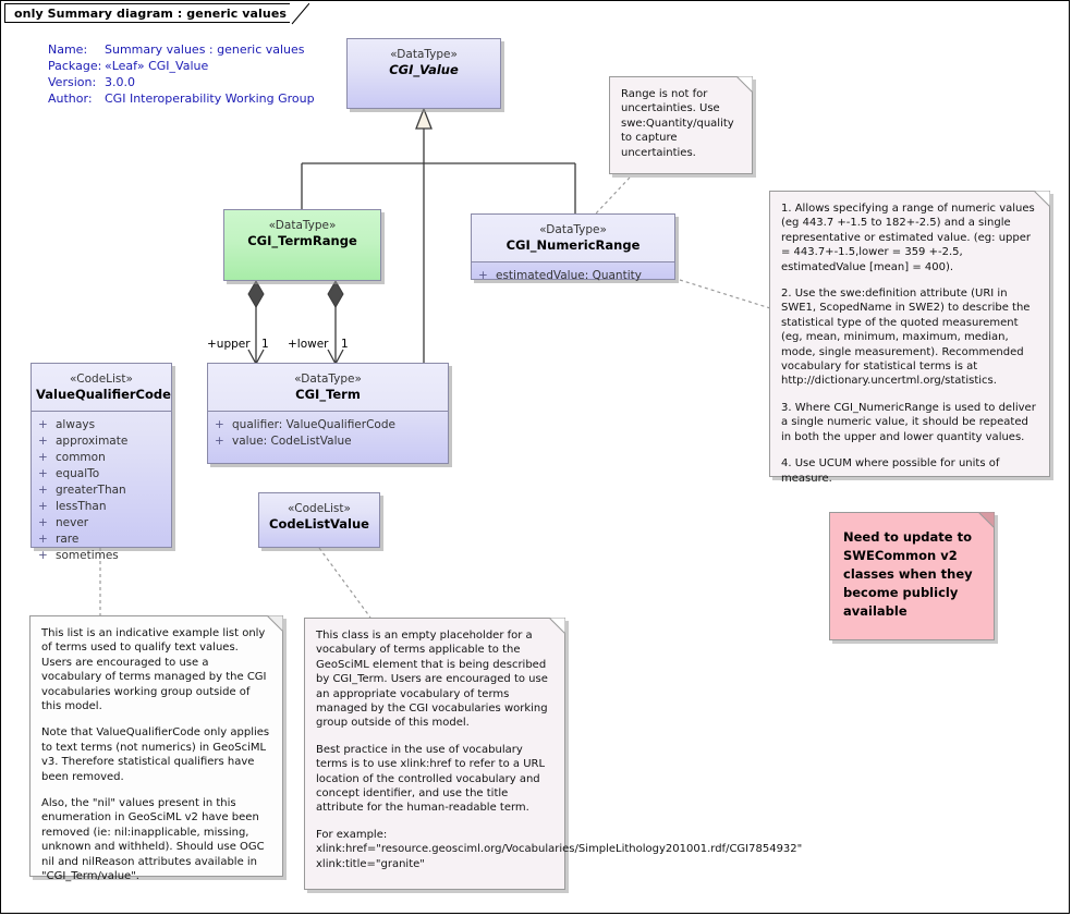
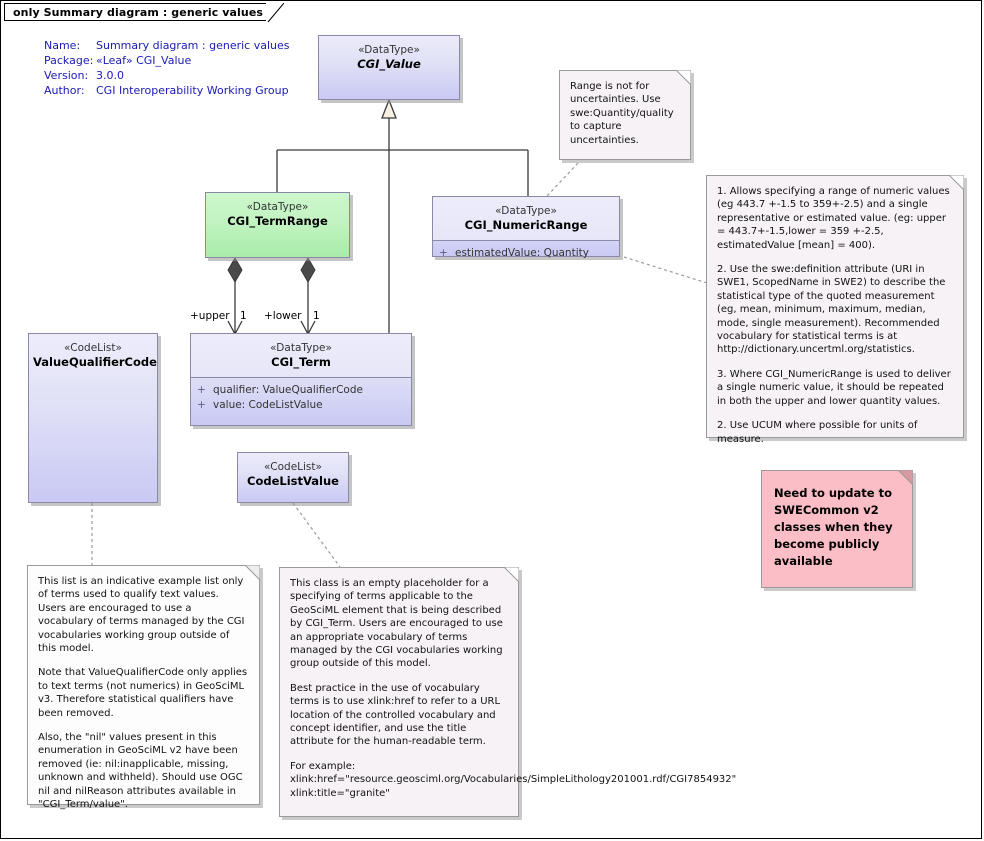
  only Summary diagram : generic values
- Name:	Summary values : generic values
+ Name:	Summary diagram : generic values
  Package:	«Leaf» CGI_Value
  Version:	3.0.0
  Author:	CGI Interoperability Working Group
  «DataType»
  CGI_Value
  «DataType»
  CGI_TermRange
  «DataType»
  CGI_NumericRange
  + estimatedValue: Quantity
  «CodeList»
  ValueQualifierCode
- + always
- + approximate
- + common
- + equalTo
- + greaterThan
- + lessThan
- + never
- + rare
- + sometimes
  «DataType»
  CGI_Term
  + qualifier: ValueQualifierCode
  + value: CodeListValue
  «CodeList»
  CodeListValue
  +upper
  1
  +lower
  1
  Range is not for uncertainties. Use swe:Quantity/quality to capture uncertainties.
- 1. Allows specifying a range of numeric values (eg 443.7 +-1.5 to 182+-2.5) and a single representative or estimated value. (eg: upper = 443.7+-1.5,lower = 359 +-2.5, estimatedValue [mean] = 400).
+ 1. Allows specifying a range of numeric values (eg 443.7 +-1.5 to 359+-2.5) and a single representative or estimated value. (eg: upper = 443.7+-1.5,lower = 359 +-2.5, estimatedValue [mean] = 400).
  2. Use the swe:definition attribute (URI in SWE1, ScopedName in SWE2) to describe the statistical type of the quoted measurement (eg, mean, minimum, maximum, median, mode, single measurement). Recommended vocabulary for statistical terms is at http://dictionary.uncertml.org/statistics.
  3. Where CGI_NumericRange is used to deliver a single numeric value, it should be repeated in both the upper and lower quantity values.
- 4. Use UCUM where possible for units of measure.
+ 2. Use UCUM where possible for units of measure.
  Need to update to SWECommon v2 classes when they become publicly available
  This list is an indicative example list only of terms used to qualify text values. Users are encouraged to use a vocabulary of terms managed by the CGI vocabularies working group outside of this model.
  Note that ValueQualifierCode only applies to text terms (not numerics) in GeoSciML v3. Therefore statistical qualifiers have been removed.
  Also, the "nil" values present in this enumeration in GeoSciML v2 have been removed (ie: nil:inapplicable, missing, unknown and withheld). Should use OGC nil and nilReason attributes available in "CGI_Term/value".
- This class is an empty placeholder for a vocabulary of terms applicable to the GeoSciML element that is being described by CGI_Term. Users are encouraged to use an appropriate vocabulary of terms managed by the CGI vocabularies working group outside of this model.
+ This class is an empty placeholder for a specifying of terms applicable to the GeoSciML element that is being described by CGI_Term. Users are encouraged to use an appropriate vocabulary of terms managed by the CGI vocabularies working group outside of this model.
  Best practice in the use of vocabulary terms is to use xlink:href to refer to a URL location of the controlled vocabulary and concept identifier, and use the title attribute for the human-readable term.
  For example:
  xlink:href="resource.geosciml.org/Vocabularies/SimpleLithology201001.rdf/CGI7854932"
  xlink:title="granite"
